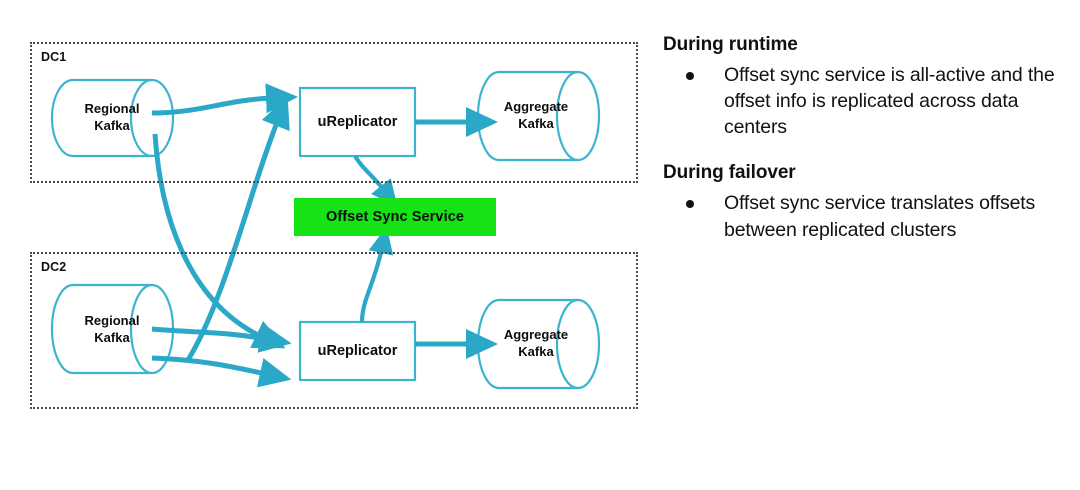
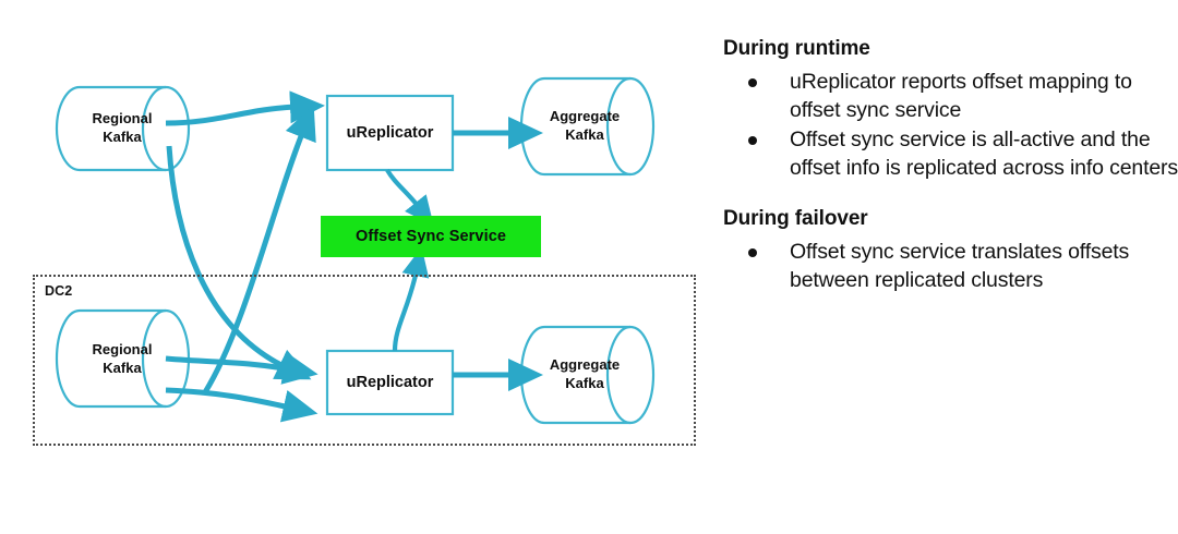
- DC1
  DC2
  Regional
  Kafka
  uReplicator
  Aggregate
  Kafka
  Regional
  Kafka
  uReplicator
  Aggregate
  Kafka
  Offset Sync Service
  During runtime
+ uReplicator reports offset mapping to offset sync service
- Offset sync service is all-active and the offset info is replicated across data centers
+ Offset sync service is all-active and the offset info is replicated across info centers
  During failover
  Offset sync service translates offsets between replicated clusters
